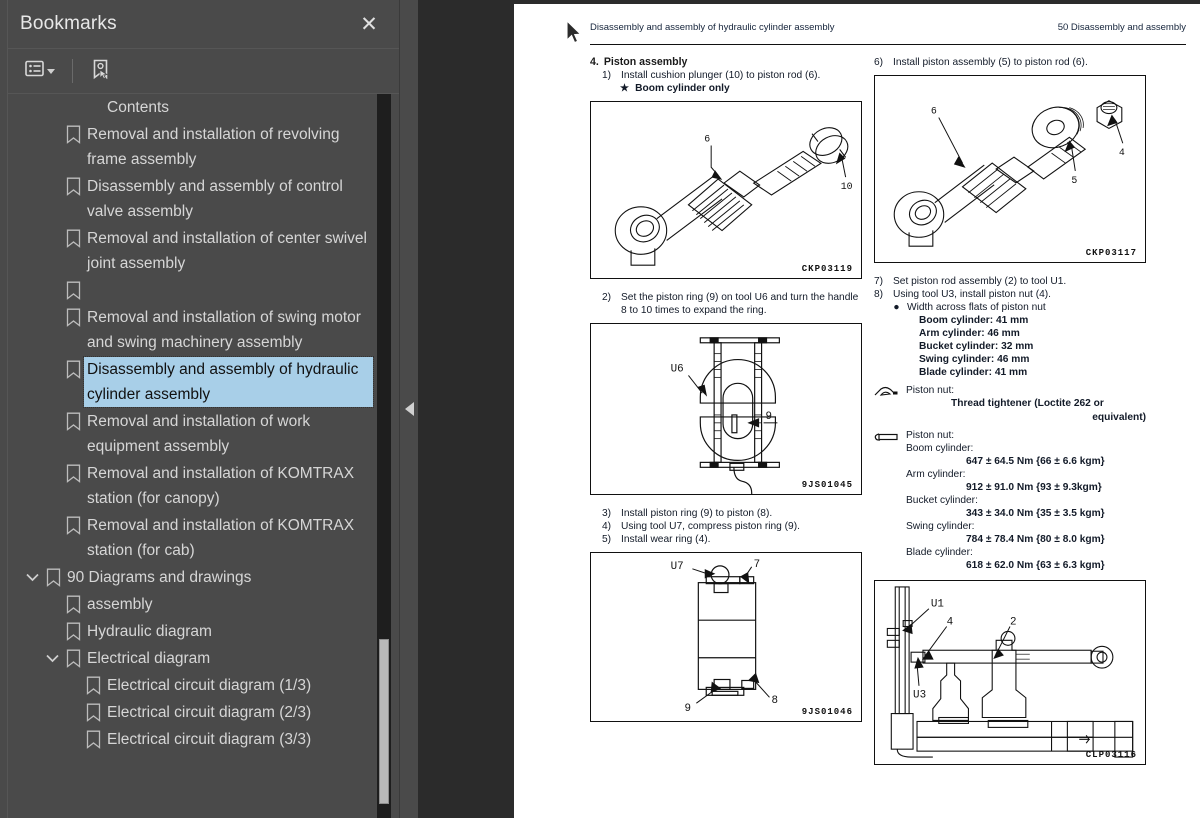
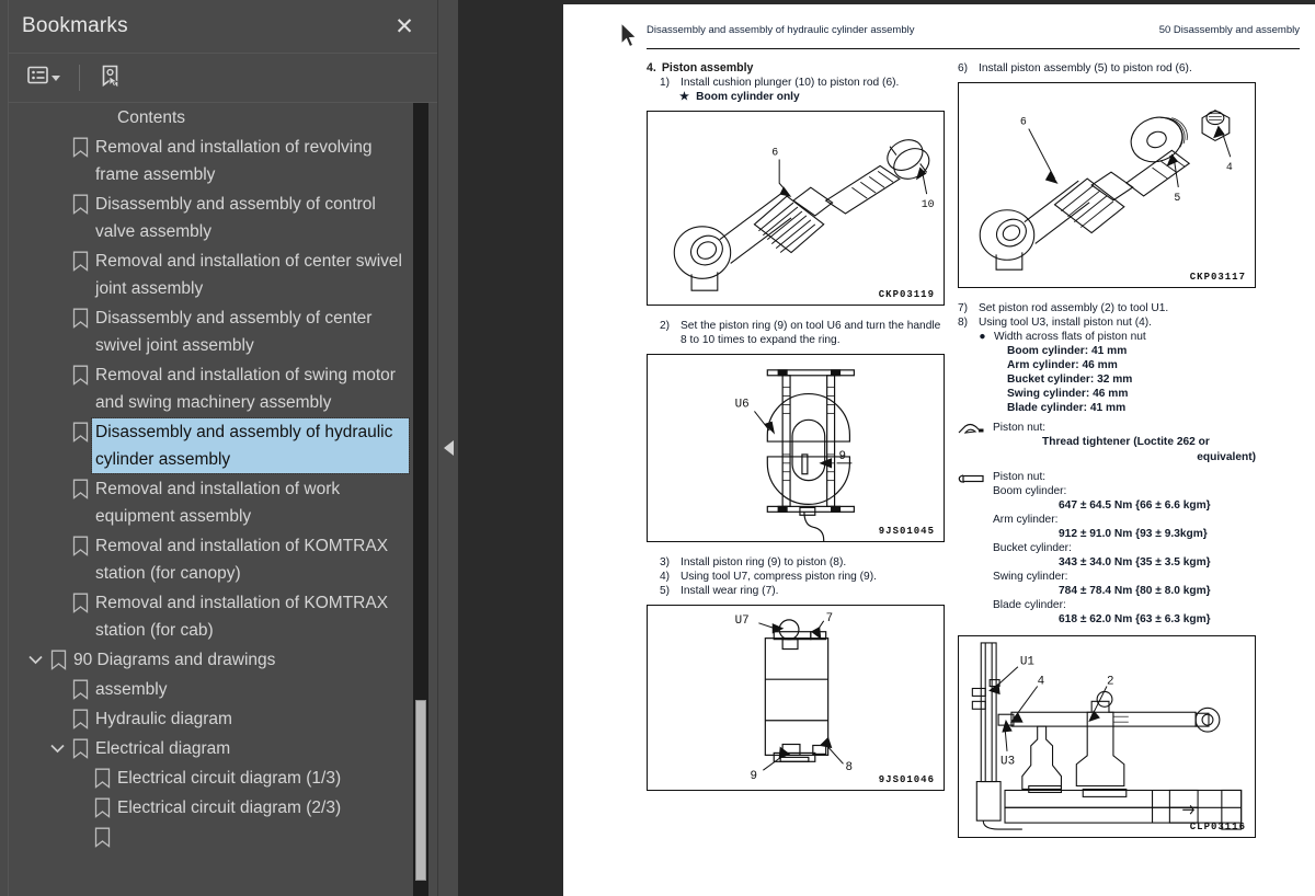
  Bookmarks
  ✕
  Contents
  Removal and installation of revolving frame assembly
  Disassembly and assembly of control valve assembly
  Removal and installation of center swivel joint assembly
+ Disassembly and assembly of center swivel joint assembly
  Removal and installation of swing motor and swing machinery assembly
  Disassembly and assembly of hydraulic cylinder assembly
  Removal and installation of work equipment assembly
  Removal and installation of KOMTRAX station (for canopy)
  Removal and installation of KOMTRAX station (for cab)
  90 Diagrams and drawings
  assembly
  Hydraulic diagram
  Electrical diagram
  Electrical circuit diagram (1/3)
  Electrical circuit diagram (2/3)
- Electrical circuit diagram (3/3)
  Disassembly and assembly of hydraulic cylinder assembly
  50 Disassembly and assembly
  4.
  Piston assembly
  1)
  Install cushion plunger (10) to piston rod (6).
  ★
  Boom cylinder only
  6
  10
  CKP03119
  2)
  Set the piston ring (9) on tool U6 and turn the handle 8 to 10 times to expand the ring.
  U6
  9
  9JS01045
  3)
  Install piston ring (9) to piston (8).
  4)
  Using tool U7, compress piston ring (9).
  5)
- Install wear ring (4).
+ Install wear ring (7).
  U7
  7
  9
  8
  9JS01046
  6)
  Install piston assembly (5) to piston rod (6).
  6
  5
  4
  CKP03117
  7)
  Set piston rod assembly (2) to tool U1.
  8)
  Using tool U3, install piston nut (4).
  ●
  Width across flats of piston nut
  Boom cylinder: 41 mm
  Arm cylinder: 46 mm
  Bucket cylinder: 32 mm
  Swing cylinder: 46 mm
  Blade cylinder: 41 mm
  Piston nut:
  Thread tightener (Loctite 262 or
  equivalent)
  Piston nut:
  Boom cylinder:
  647 ± 64.5 Nm {66 ± 6.6 kgm}
  Arm cylinder:
  912 ± 91.0 Nm {93 ± 9.3kgm}
  Bucket cylinder:
  343 ± 34.0 Nm {35 ± 3.5 kgm}
  Swing cylinder:
  784 ± 78.4 Nm {80 ± 8.0 kgm}
  Blade cylinder:
  618 ± 62.0 Nm {63 ± 6.3 kgm}
  U1
  4
  U3
  2
  CLP03116
